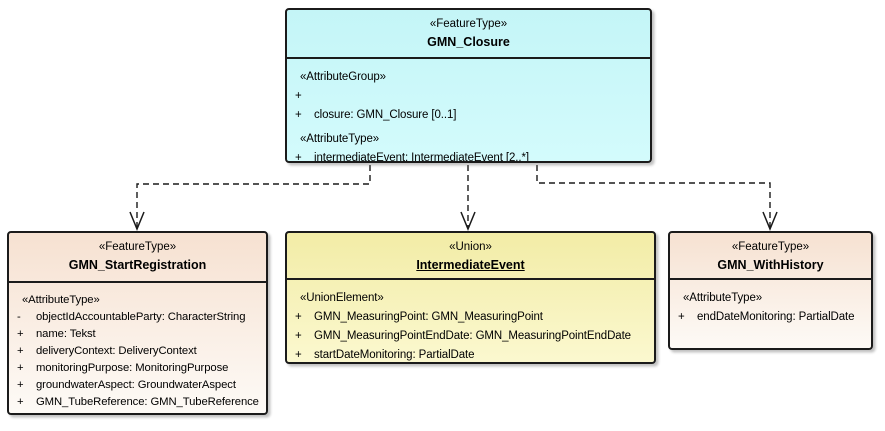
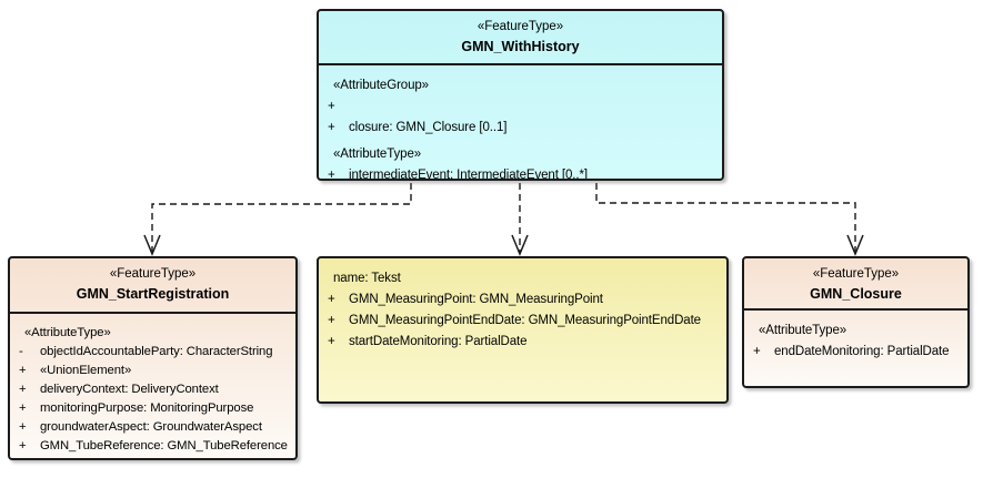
  «FeatureType»
- GMN_Closure
+ GMN_WithHistory
  «AttributeGroup»
  +
  +
  closure: GMN_Closure [0..1]
  «AttributeType»
  +
- intermediateEvent: IntermediateEvent [2..*]
+ intermediateEvent: IntermediateEvent [0..*]
  «FeatureType»
  GMN_StartRegistration
  «AttributeType»
  -
  objectIdAccountableParty: CharacterString
  +
- name: Tekst
+ «UnionElement»
  +
  deliveryContext: DeliveryContext
  +
  monitoringPurpose: MonitoringPurpose
  +
  groundwaterAspect: GroundwaterAspect
  +
  GMN_TubeReference: GMN_TubeReference
- «Union»
- IntermediateEvent
- «UnionElement»
+ name: Tekst
  +
  GMN_MeasuringPoint: GMN_MeasuringPoint
  +
  GMN_MeasuringPointEndDate: GMN_MeasuringPointEndDate
  +
  startDateMonitoring: PartialDate
  «FeatureType»
- GMN_WithHistory
+ GMN_Closure
  «AttributeType»
  +
  endDateMonitoring: PartialDate
